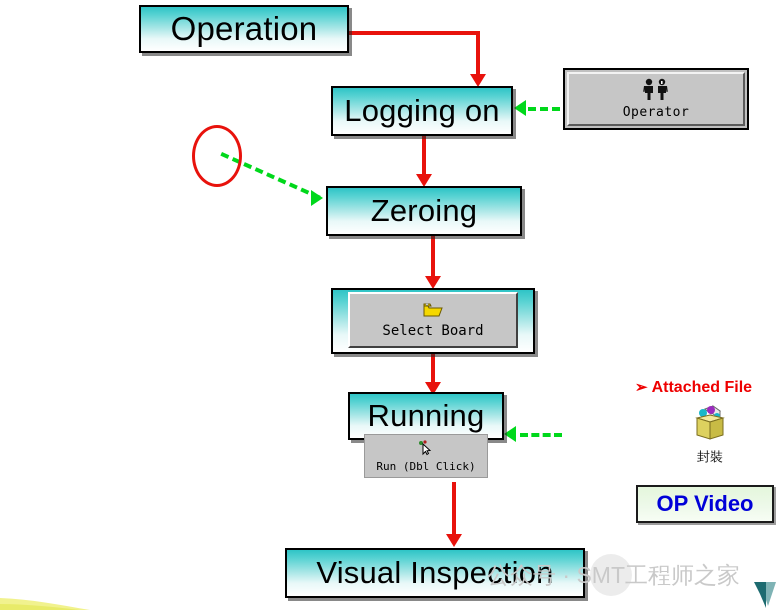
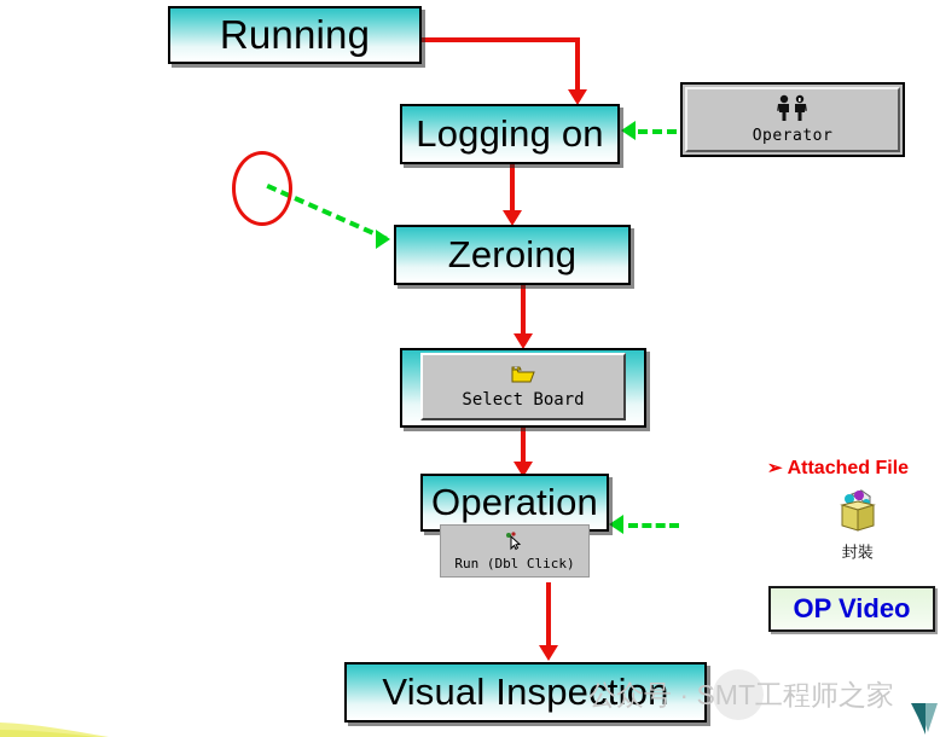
- Operation
+ Running
  Logging on
  Zeroing
- Running
+ Operation
  Visual Inspection
  Select Board
  Run (Dbl Click)
  Operator
  ➢ Attached File
  封裝
  OP Video
  公众号 · SMT工程师之家
